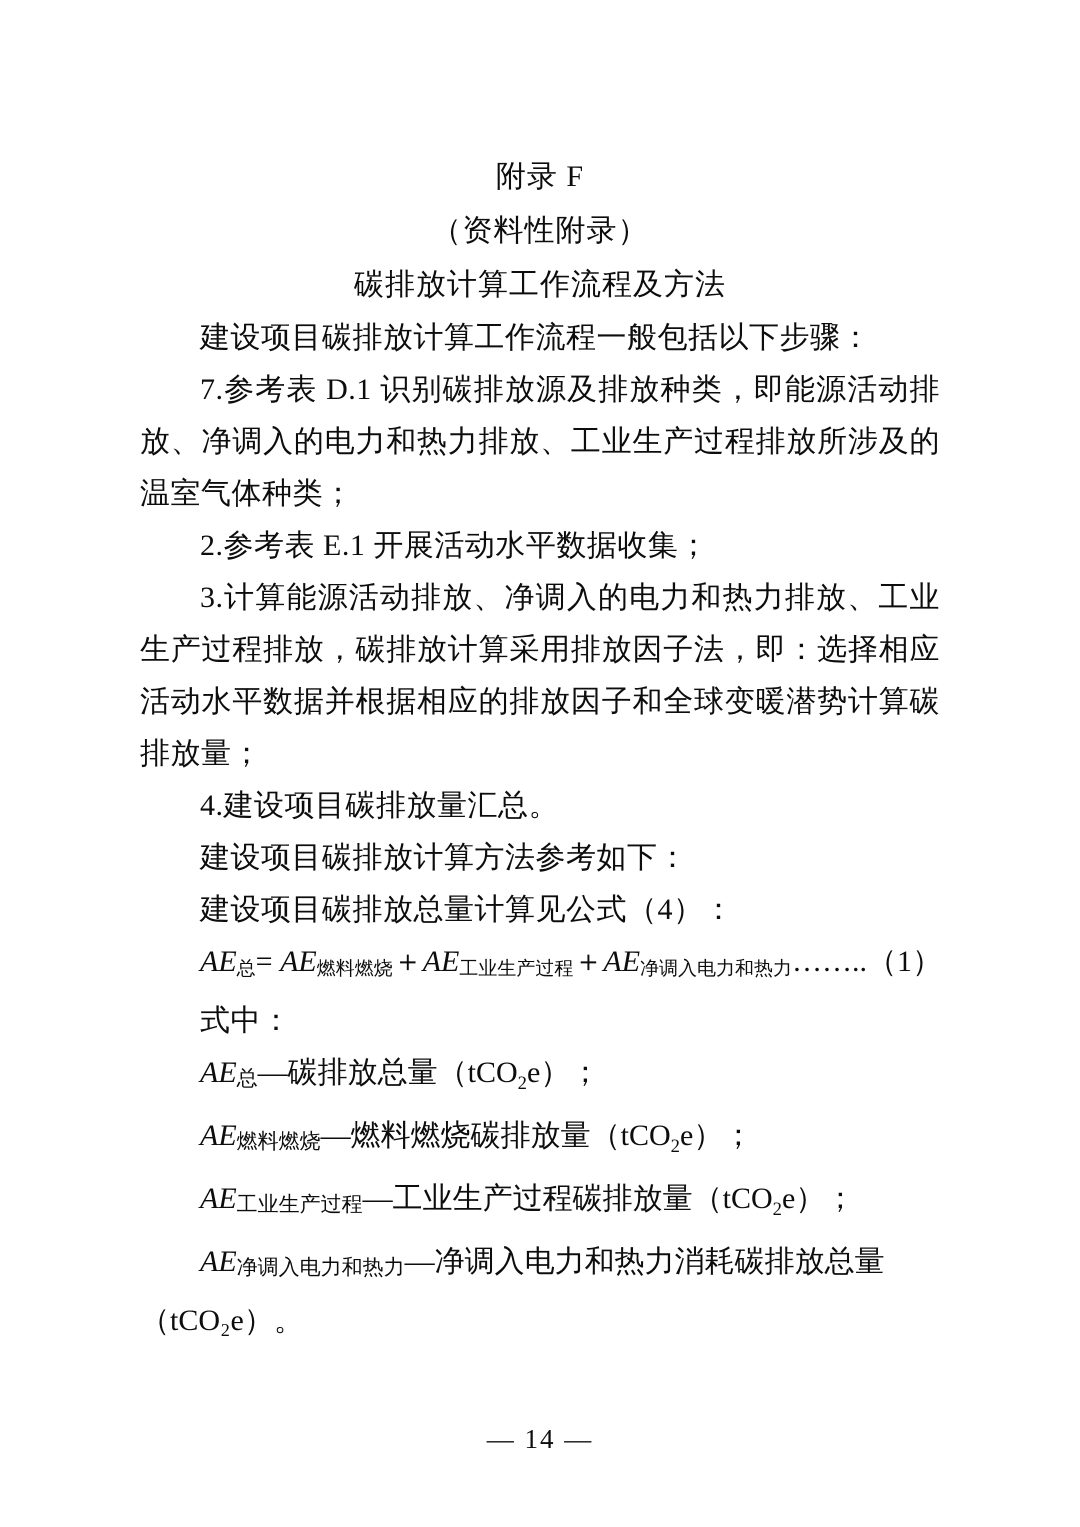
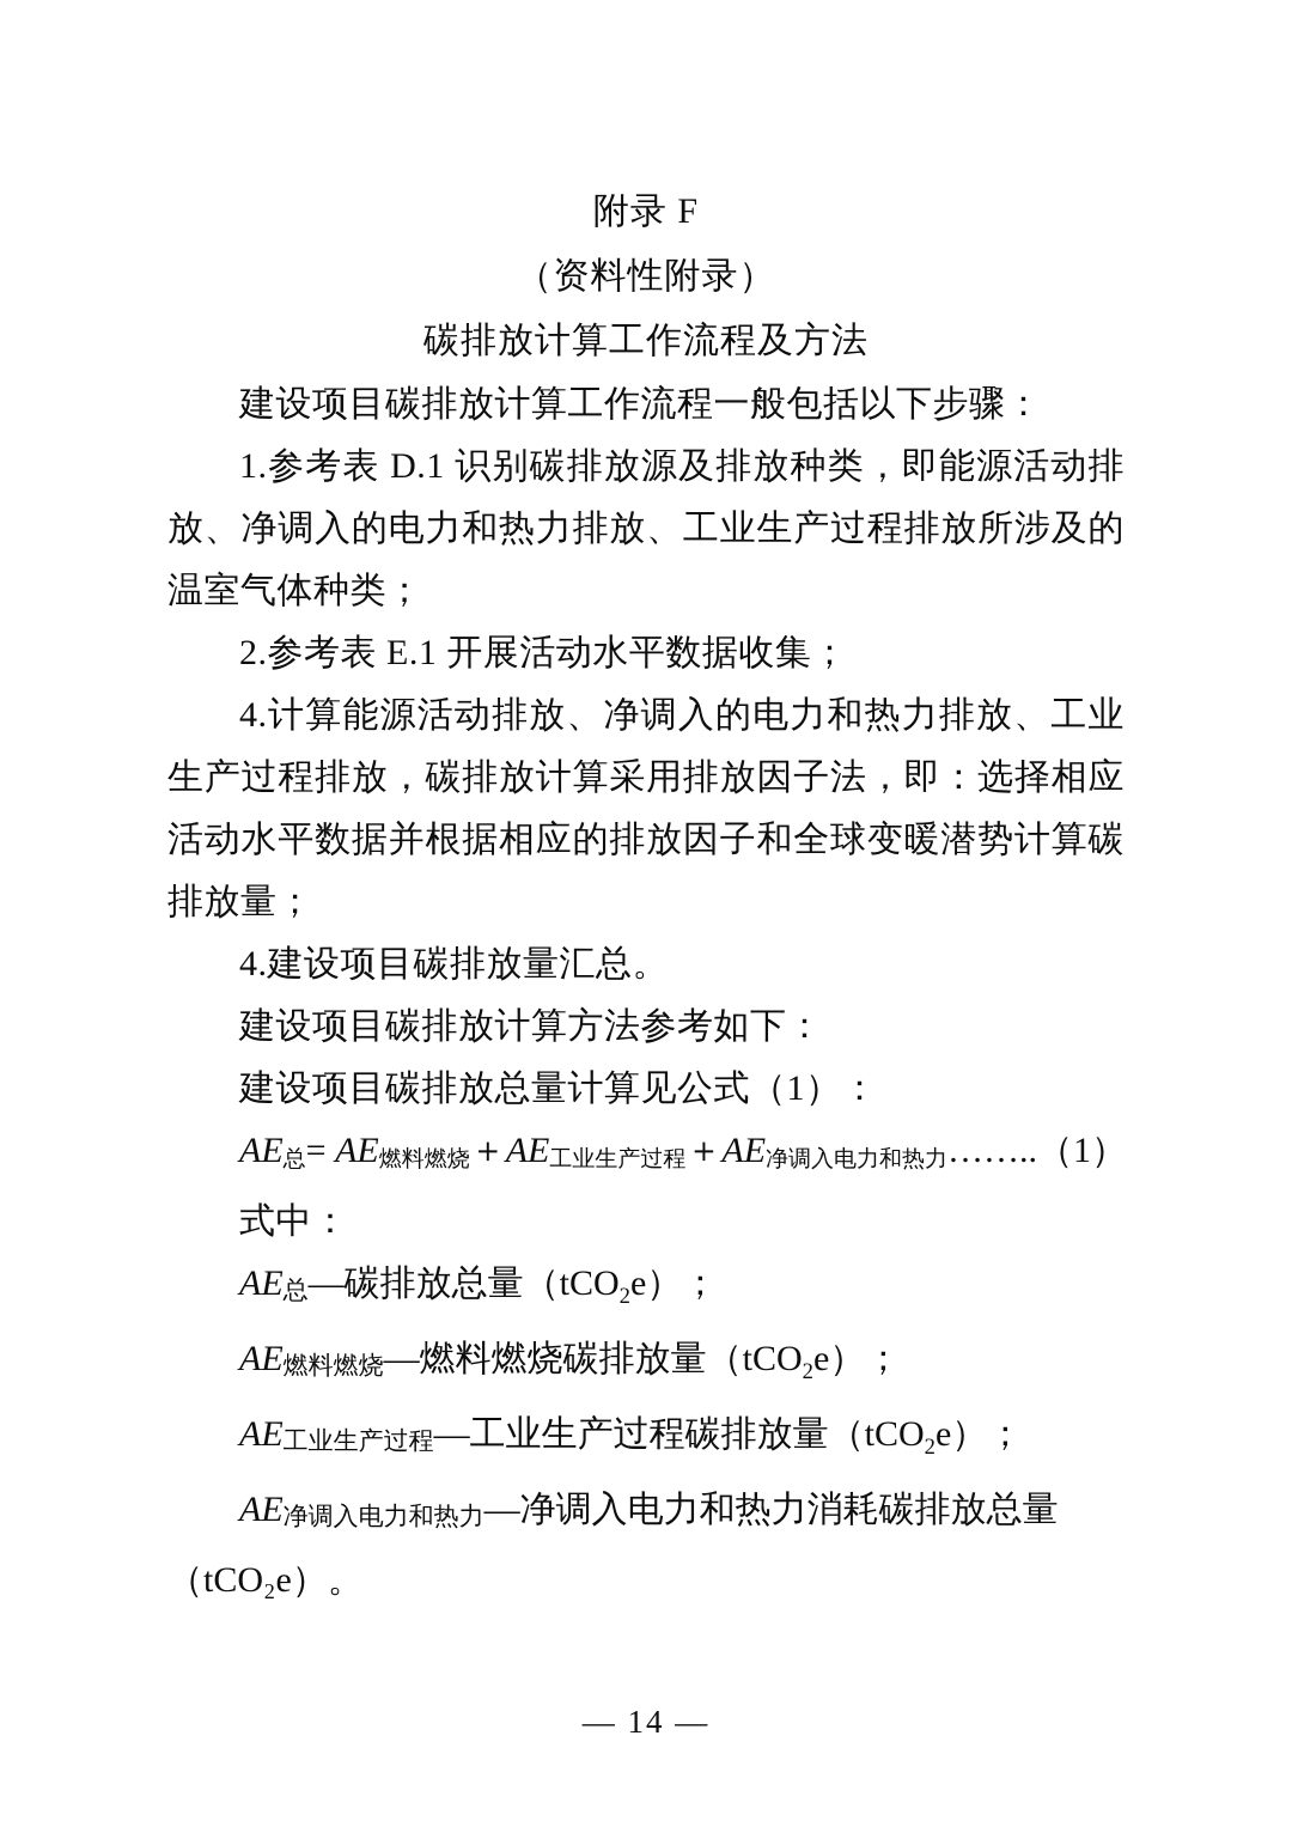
  附录 F
  （资料性附录）
  碳排放计算工作流程及方法
  建设项目碳排放计算工作流程一般包括以下步骤：
- 7.参考表 D.1 识别碳排放源及排放种类，即能源活动排放、净调入的电力和热力排放、工业生产过程排放所涉及的温室气体种类；
+ 1.参考表 D.1 识别碳排放源及排放种类，即能源活动排放、净调入的电力和热力排放、工业生产过程排放所涉及的温室气体种类；
  2.参考表 E.1 开展活动水平数据收集；
- 3.计算能源活动排放、净调入的电力和热力排放、工业生产过程排放，碳排放计算采用排放因子法，即：选择相应活动水平数据并根据相应的排放因子和全球变暖潜势计算碳排放量；
+ 4.计算能源活动排放、净调入的电力和热力排放、工业生产过程排放，碳排放计算采用排放因子法，即：选择相应活动水平数据并根据相应的排放因子和全球变暖潜势计算碳排放量；
  4.建设项目碳排放量汇总。
  建设项目碳排放计算方法参考如下：
- 建设项目碳排放总量计算见公式（4）：
+ 建设项目碳排放总量计算见公式（1）：
  AE总= AE燃料燃烧＋AE工业生产过程＋AE净调入电力和热力……..（1）
  式中：
  AE总—碳排放总量（tCO2e）；
  AE燃料燃烧—燃料燃烧碳排放量（tCO2e）；
  AE工业生产过程—工业生产过程碳排放量（tCO2e）；
  AE净调入电力和热力—净调入电力和热力消耗碳排放总量
  （tCO₂e）。
  — 14 —
